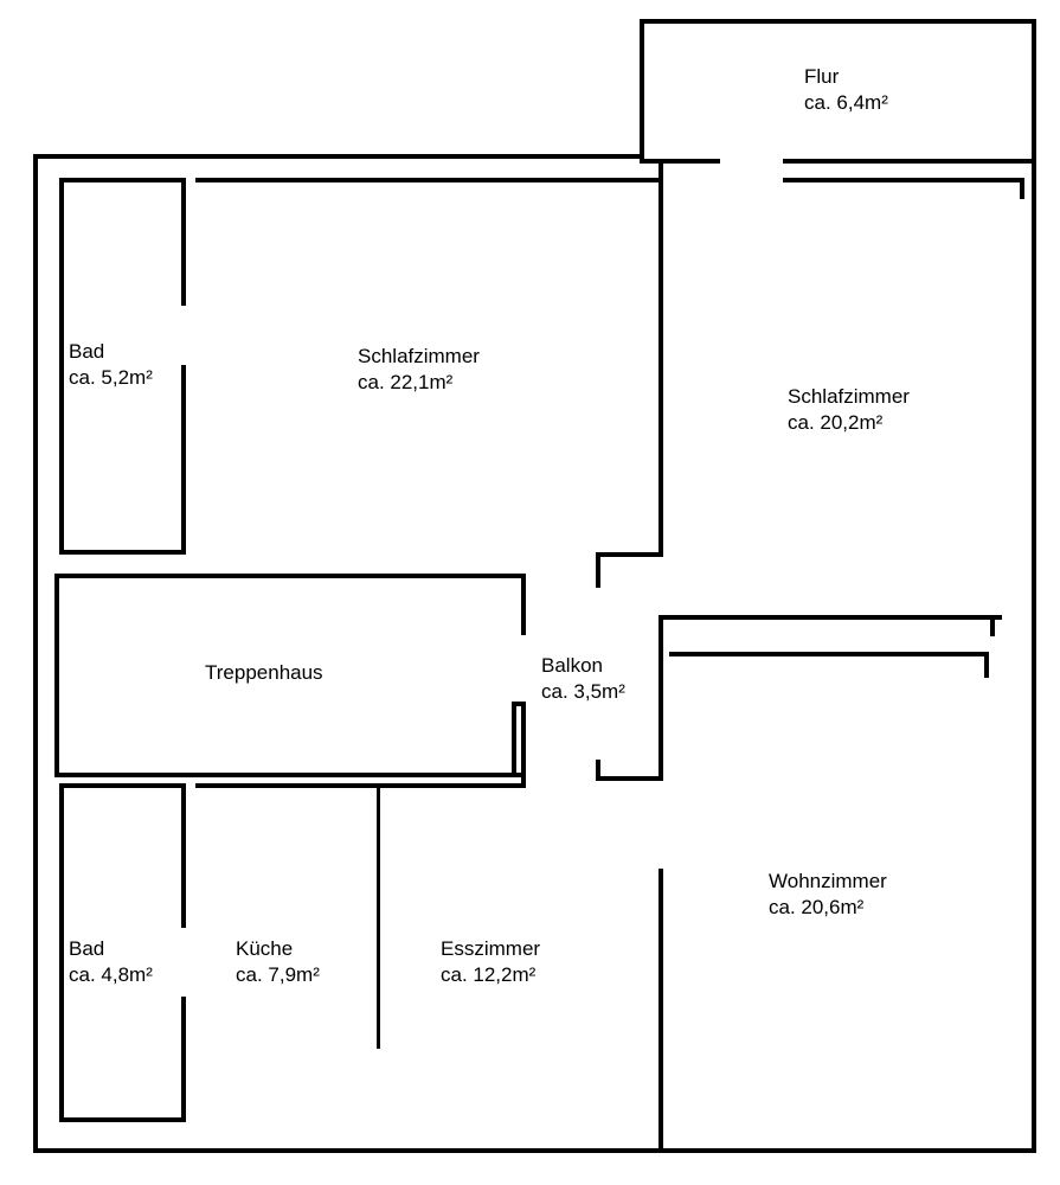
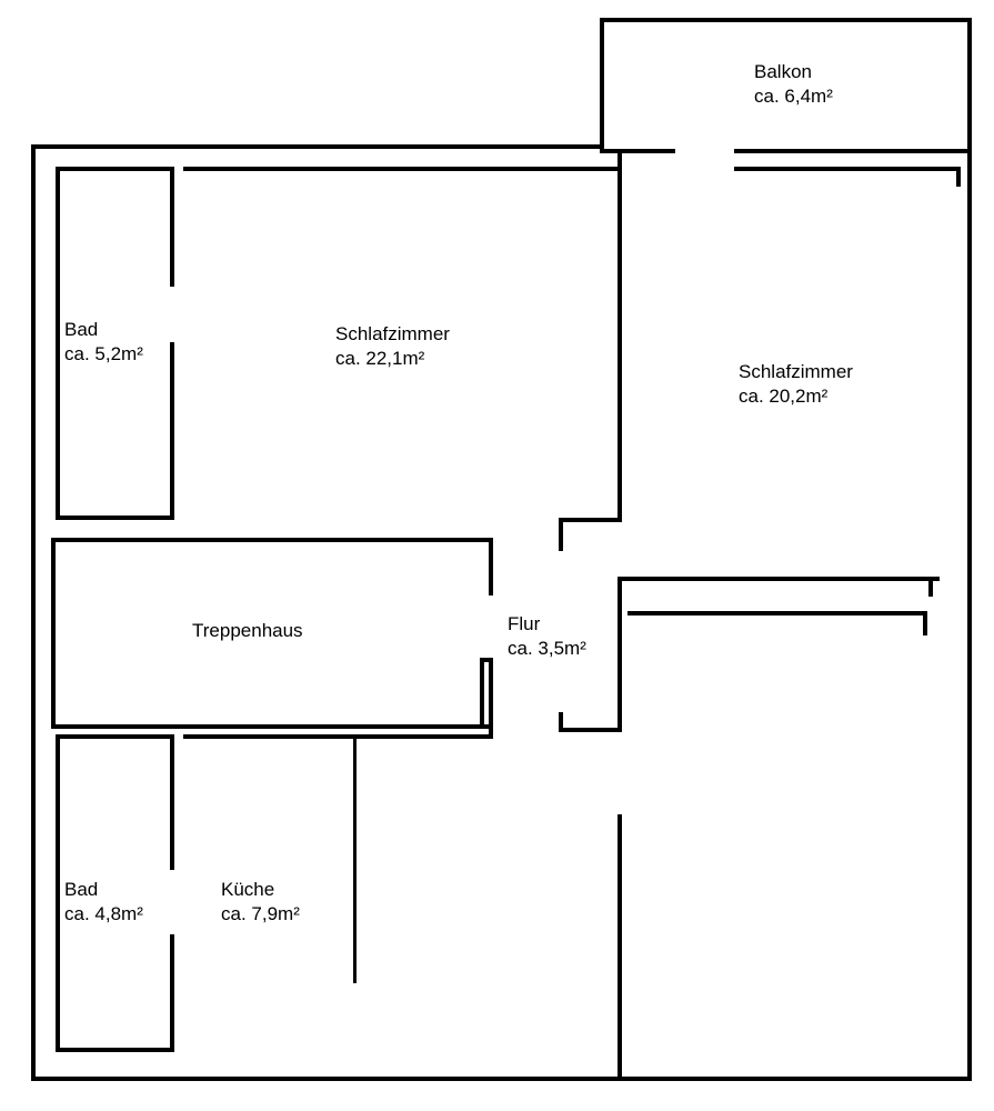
- Flur
+ Balkon
  ca. 6,4m²
  Bad
  ca. 5,2m²
  Schlafzimmer
  ca. 22,1m²
  Schlafzimmer
  ca. 20,2m²
  Treppenhaus
- Balkon
+ Flur
  ca. 3,5m²
- Wohnzimmer
- ca. 20,6m²
  Bad
  ca. 4,8m²
  Küche
  ca. 7,9m²
- Esszimmer
- ca. 12,2m²
